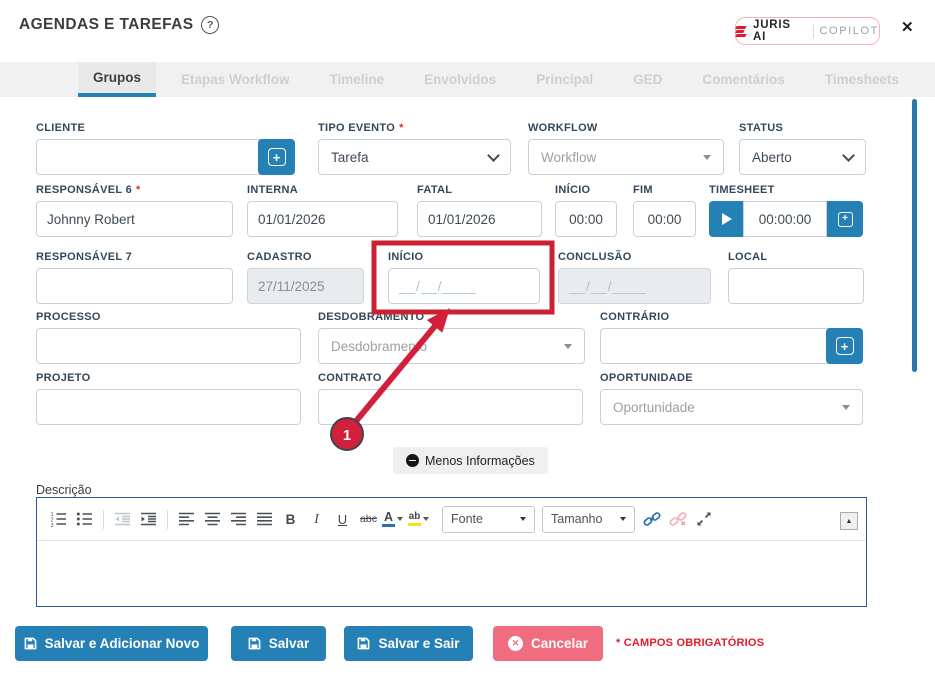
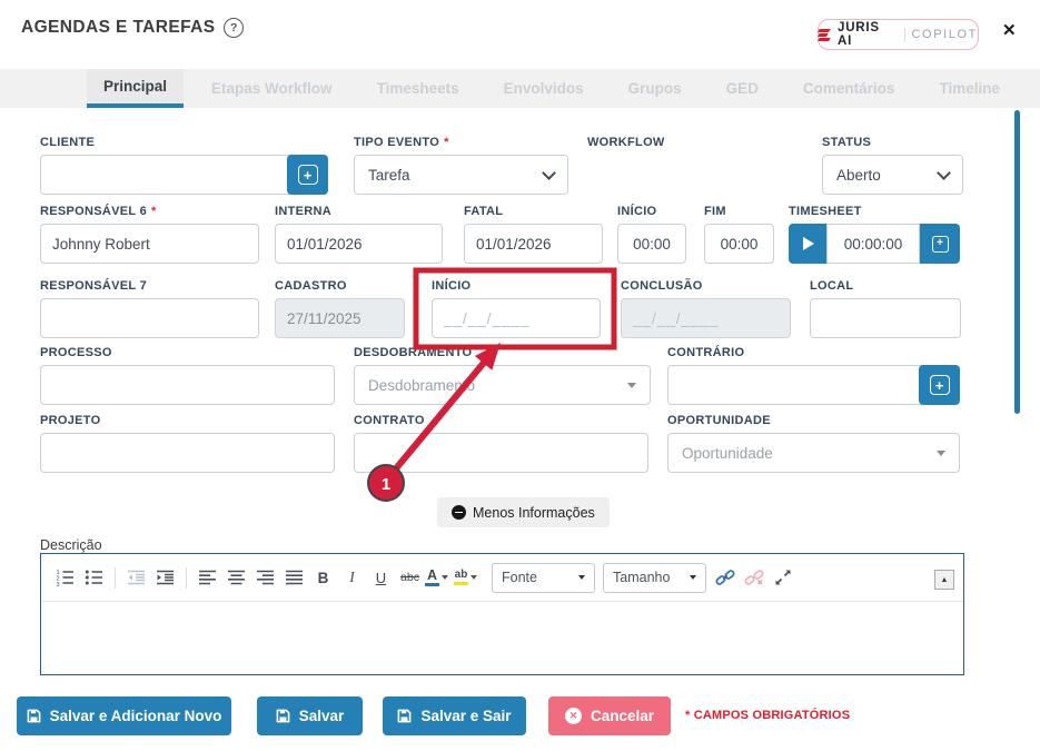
  AGENDAS E TAREFAS
  ?
  JURIS AI
  COPILOT
  ✕
- Grupos
+ Principal
  Etapas Workflow
- Timeline
+ Timesheets
  Envolvidos
- Principal
+ Grupos
  GED
  Comentários
- Timesheets
+ Timeline
  CLIENTE
  +
  TIPO EVENTO
  *
  Tarefa
  WORKFLOW
- Workflow
  STATUS
  Aberto
  RESPONSÁVEL 6
  *
  Johnny Robert
  INTERNA
  01/01/2026
  FATAL
  01/01/2026
  INÍCIO
  00:00
  FIM
  00:00
  TIMESHEET
  00:00:00
  +
  RESPONSÁVEL 7
  CADASTRO
  27/11/2025
  INÍCIO
  __/__/____
  CONCLUSÃO
  __/__/____
  LOCAL
  PROCESSO
  DESDOBRAMENTO
  Desdobrameno
  CONTRÁRIO
  +
  PROJETO
  CONTRATO
  OPORTUNIDADE
  Oportunidade
  Menos Informações
  Descrição
  B
  I
  U
  abc
  A
  ab
  Fonte
  Tamanho
  Salvar e Adicionar Novo
  Salvar
  Salvar e Sair
  ✕
  Cancelar
  * CAMPOS OBRIGATÓRIOS
  1
